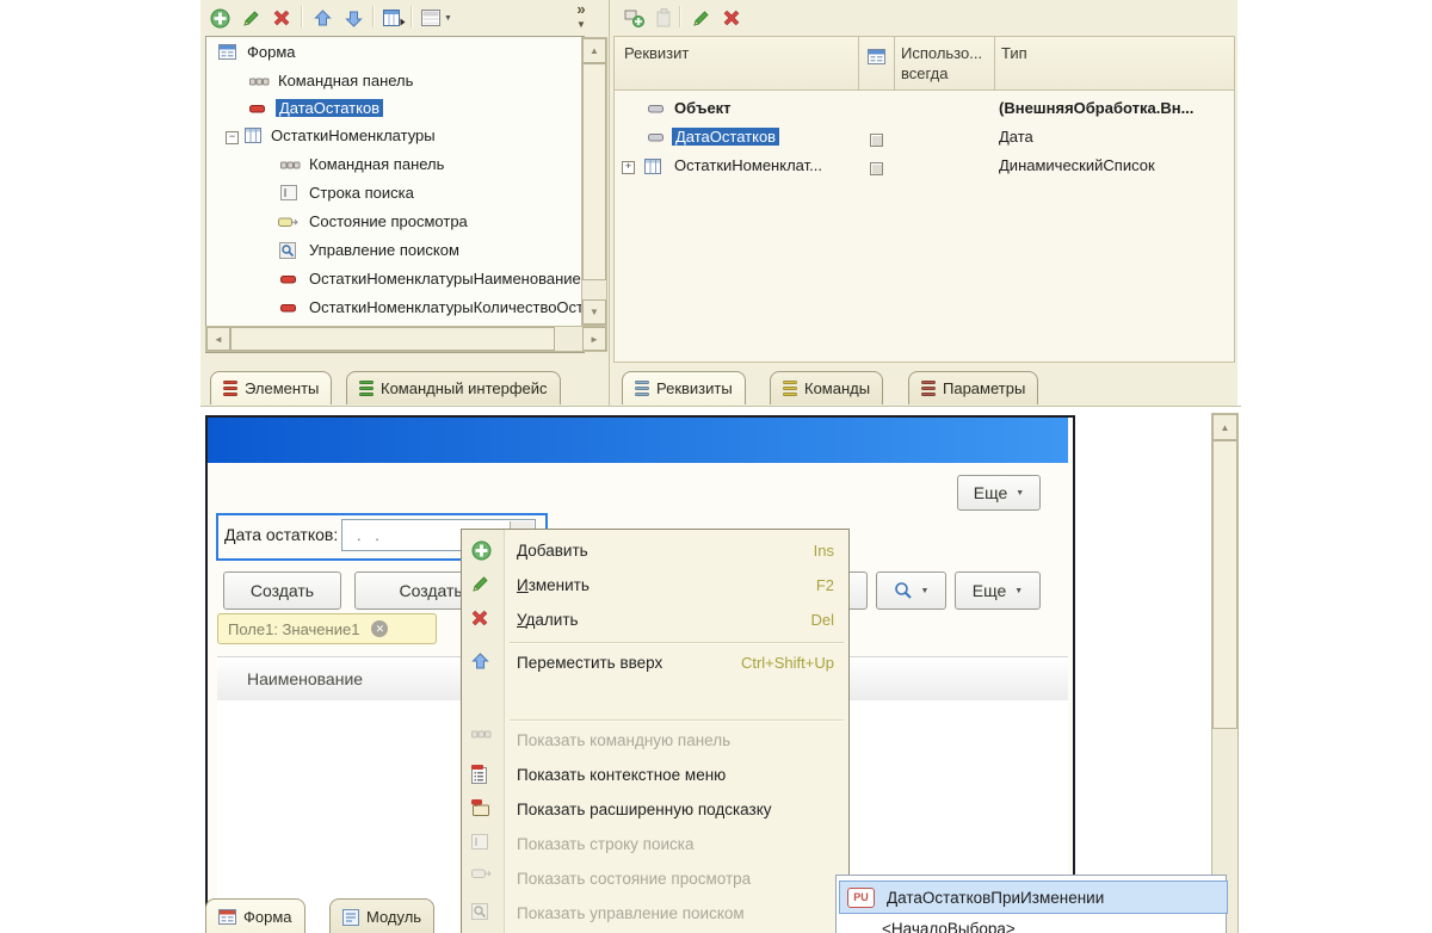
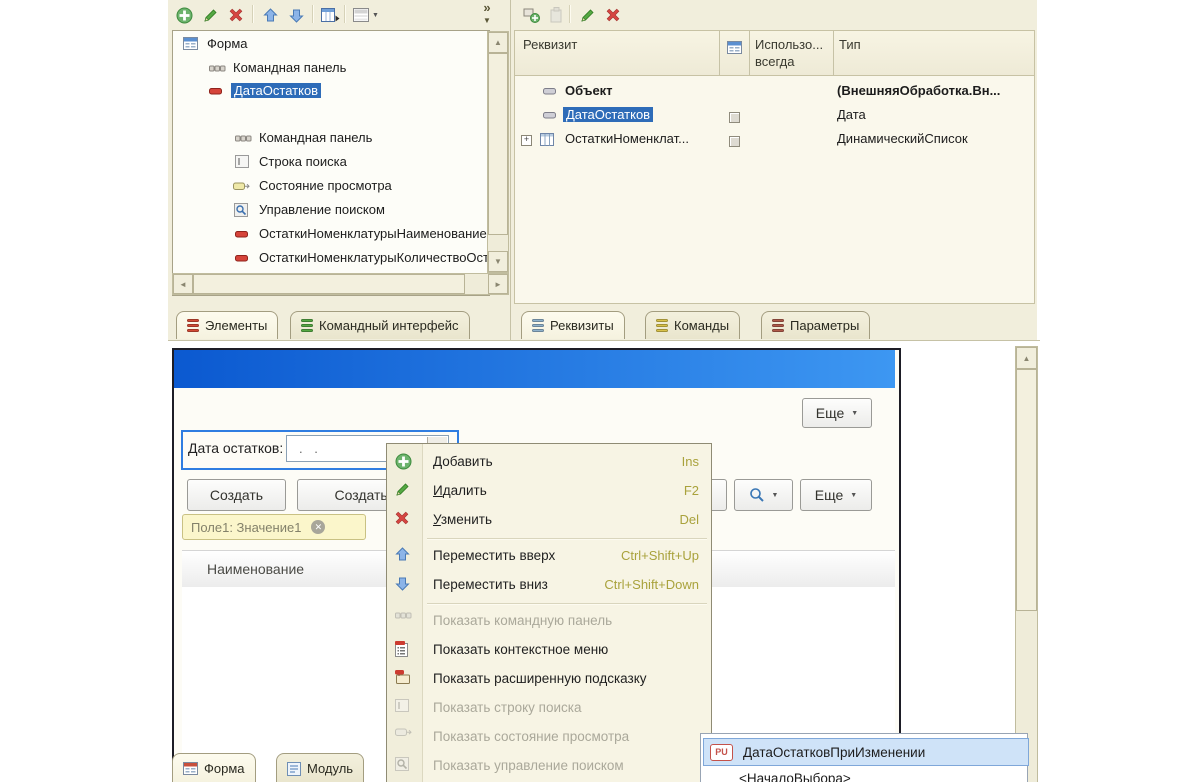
  »
  ▼
  Форма
  Командная панель
  ДатаОстатков
- ОстаткиНоменклатуры
  Командная панель
  Строка поиска
  Состояние просмотра
  Управление поиском
  ОстаткиНоменклатурыНаименование
  ОстаткиНоменклатурыКоличествоОс
  ▲
  ▼
  ◄
  ►
  Элементы
  Командный интерфейс
  Реквизит
  Использо...
  всегда
  Тип
  Объект
  (ВнешняяОбработка.Вн...
  ДатаОстатков
  Дата
  ОстаткиНоменклат...
  ДинамическийСписок
  Реквизиты
  Команды
  Параметры
  Еще
  Дата остатков:
  . .
  Создать
  Еще
  Поле1: Значение1
  ✕
  Наименование
  ▲
  Форма
  Модуль
  Добавить
  Ins
- Изменить
+ Идалить
  F2
- Удалить
+ Узменить
  Del
  Переместить вверх
  Ctrl+Shift+Up
+ Переместить вниз
+ Ctrl+Shift+Down
  Показать командную панель
  Показать контекстное меню
  Показать расширенную подсказку
  Показать строку поиска
  Показать состояние просмотра
  Показать управление поиском
  PU
  ДатаОстатковПриИзменении
  <НачалоВыбора>
